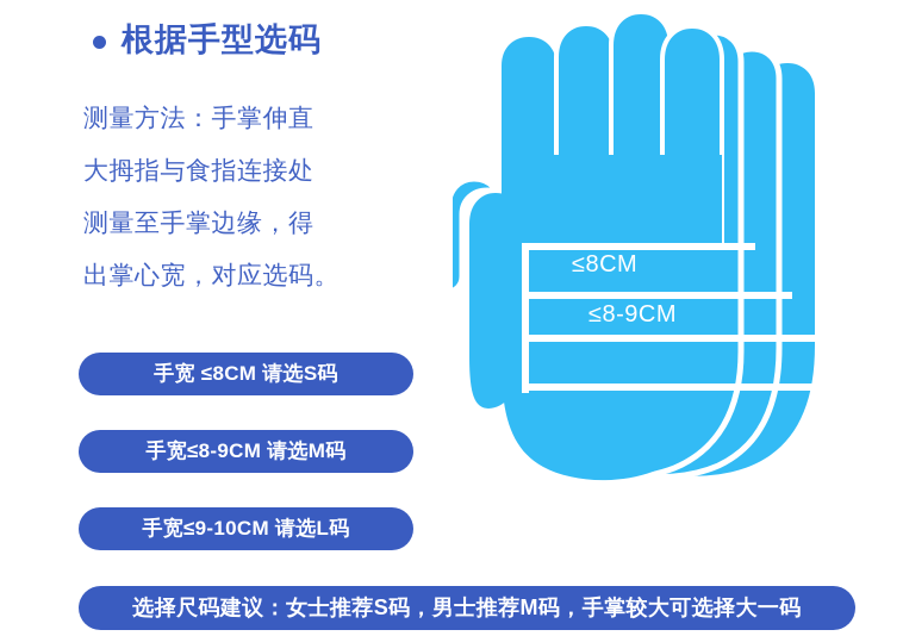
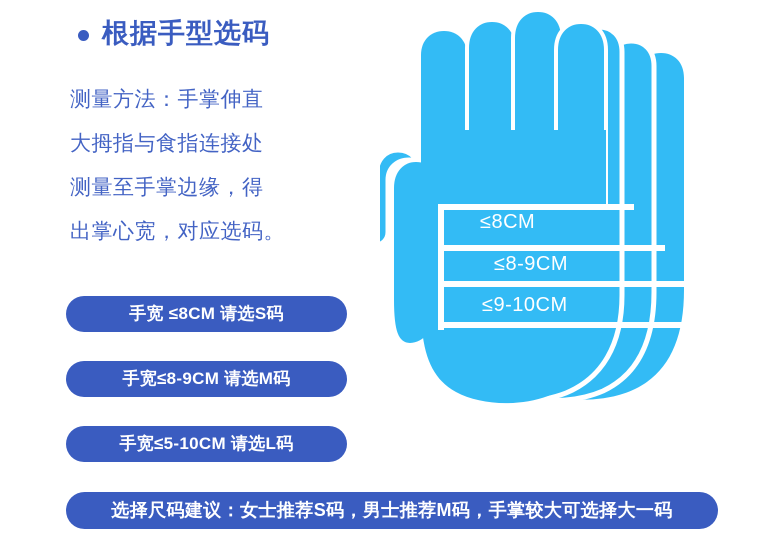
  根据手型选码
  测量方法：手掌伸直
  大拇指与食指连接处
  测量至手掌边缘，得
  出掌心宽，对应选码。
  手宽 ≤8CM 请选S码
  手宽≤8-9CM 请选M码
- 手宽≤9-10CM 请选L码
+ 手宽≤5-10CM 请选L码
  选择尺码建议：女士推荐S码，男士推荐M码，手掌较大可选择大一码
  ≤8CM
  ≤8-9CM
+ ≤9-10CM
